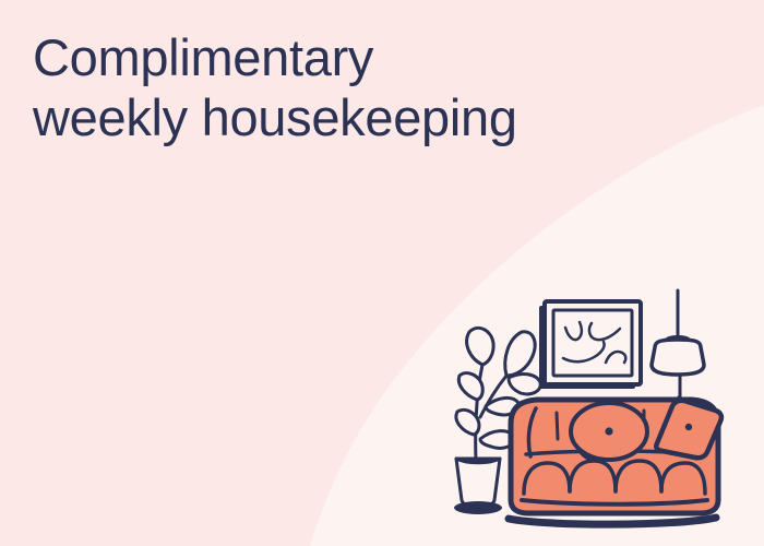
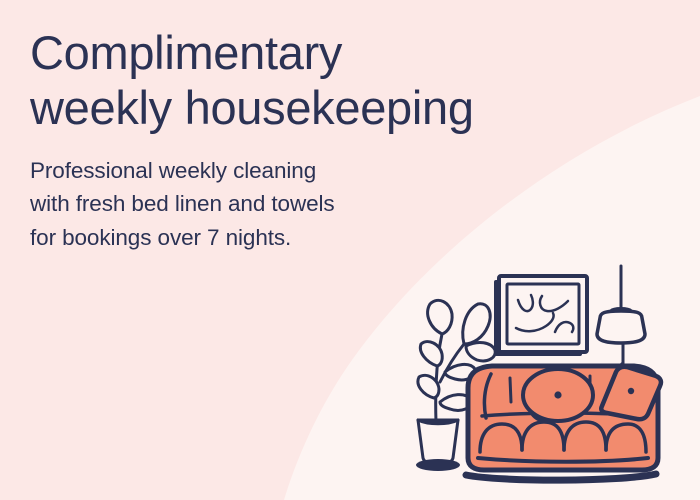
  Complimentary
  weekly housekeeping
+ Professional weekly cleaning
+ with fresh bed linen and towels
+ for bookings over 7 nights.
